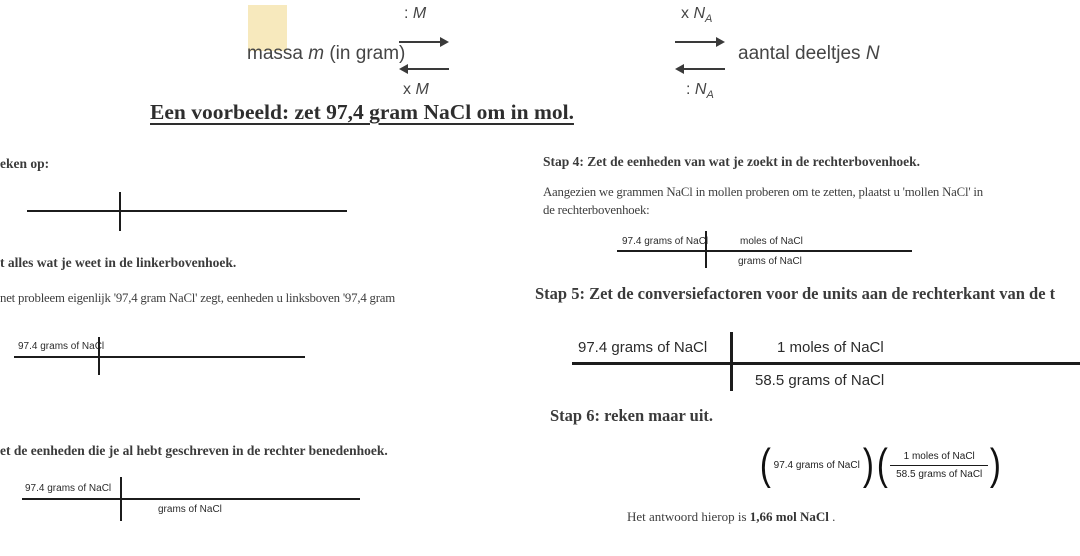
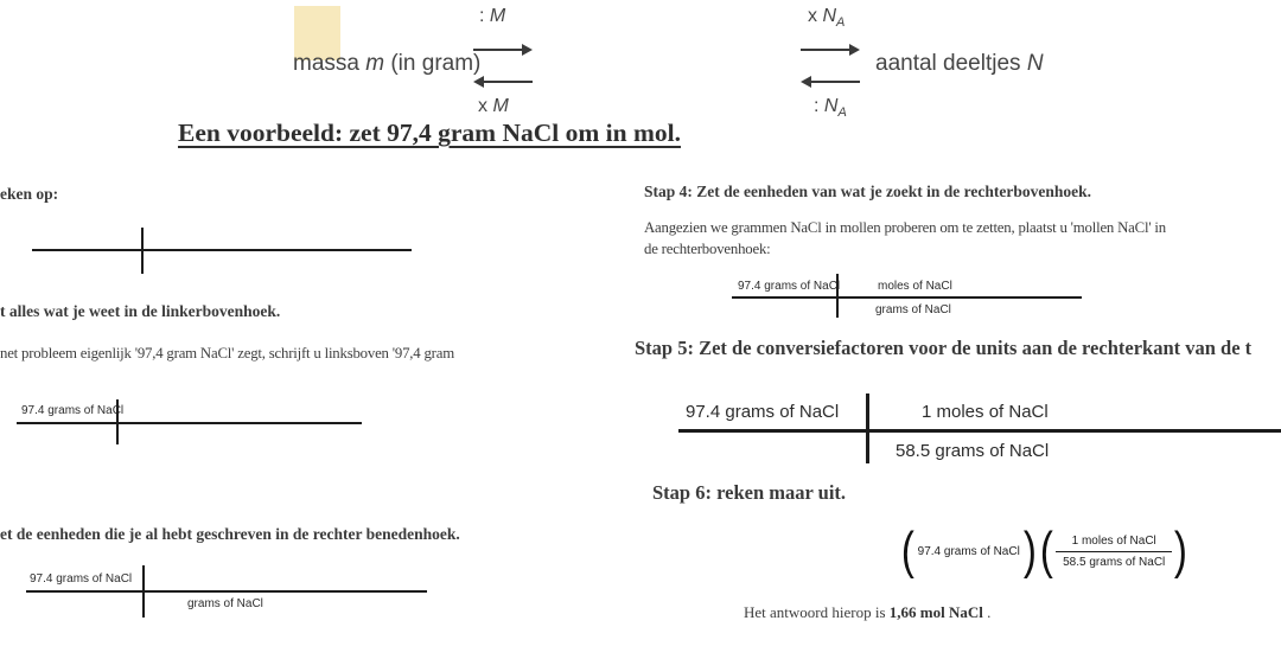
  massa m (in gram)
  : M
  x M
  x NA
  : NA
  aantal deeltjes N
  Een voorbeeld: zet 97,4 gram NaCl om in mol.
  eken op:
  t alles wat je weet in de linkerbovenhoek.
- net probleem eigenlijk '97,4 gram NaCl' zegt, eenheden u linksboven '97,4 gram
+ net probleem eigenlijk '97,4 gram NaCl' zegt, schrijft u linksboven '97,4 gram
  97.4 grams of Nal
  et de eenheden die je al hebt geschreven in de rechter benedenhoek.
  97.4 grams of NaCl
  grams of NaCl
  Stap 4: Zet de eenheden van wat je zoekt in de rechterbovenhoek.
  Aangezien we grammen NaCl in mollen proberen om te zetten, plaatst u 'mollen NaCl' in
  de rechterbovenhoek:
  97.4 grams of NaCl
  moles of NaCl
  grams of NaCl
  Stap 5: Zet de conversiefactoren voor de units aan de rechterkant van de t
  97.4 grams of NaCl
  1 moles of NaCl
  58.5 grams of NaCl
  Stap 6: reken maar uit.
  (
  97.4 grams of NaCl
  )
  (
  1 moles of NaCl
  58.5 grams of NaCl
  )
  Het antwoord hierop is 1,66 mol NaCl .
